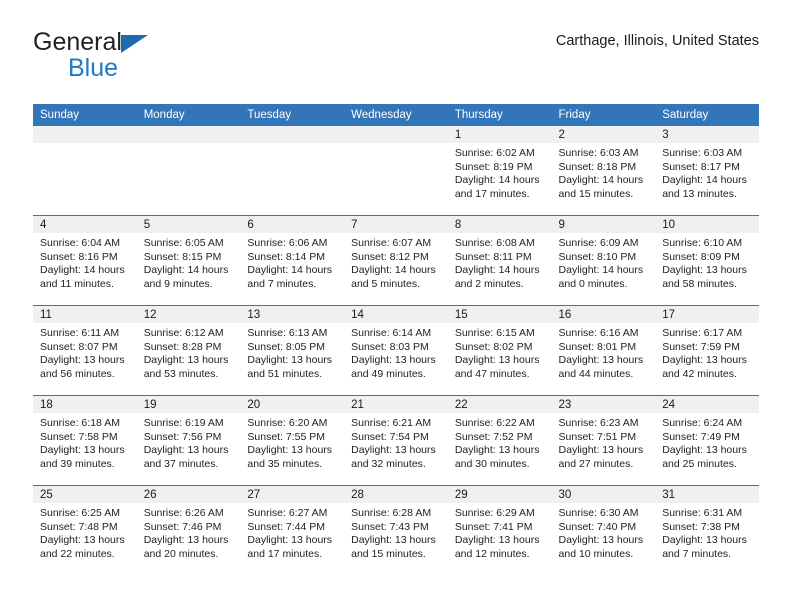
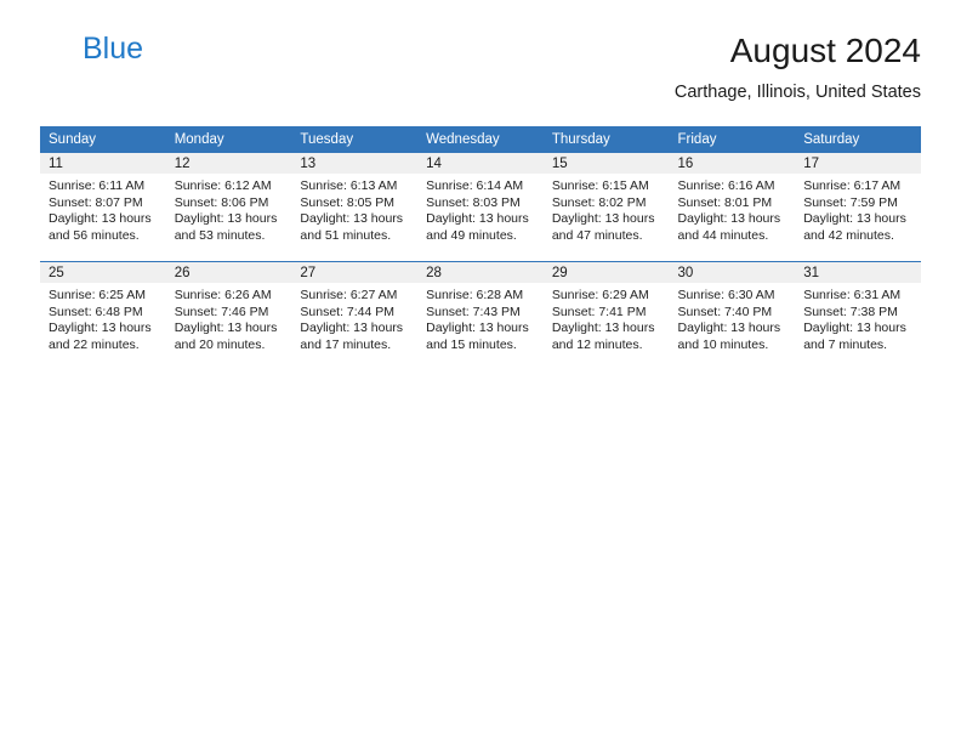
- General
  Blue
+ August 2024
  Carthage, Illinois, United States
  Sunday	Monday	Tuesday	Wednesday	Thursday	Friday	Saturday
- 				1Sunrise: 6:02 AMSunset: 8:19 PMDaylight: 14 hoursand 17 minutes.	2Sunrise: 6:03 AMSunset: 8:18 PMDaylight: 14 hoursand 15 minutes.	3Sunrise: 6:03 AMSunset: 8:17 PMDaylight: 14 hoursand 13 minutes.
- 4Sunrise: 6:04 AMSunset: 8:16 PMDaylight: 14 hoursand 11 minutes.	5Sunrise: 6:05 AMSunset: 8:15 PMDaylight: 14 hoursand 9 minutes.	6Sunrise: 6:06 AMSunset: 8:14 PMDaylight: 14 hoursand 7 minutes.	7Sunrise: 6:07 AMSunset: 8:12 PMDaylight: 14 hoursand 5 minutes.	8Sunrise: 6:08 AMSunset: 8:11 PMDaylight: 14 hoursand 2 minutes.	9Sunrise: 6:09 AMSunset: 8:10 PMDaylight: 14 hoursand 0 minutes.	10Sunrise: 6:10 AMSunset: 8:09 PMDaylight: 13 hoursand 58 minutes.
- 11Sunrise: 6:11 AMSunset: 8:07 PMDaylight: 13 hoursand 56 minutes.	12Sunrise: 6:12 AMSunset: 8:28 PMDaylight: 13 hoursand 53 minutes.	13Sunrise: 6:13 AMSunset: 8:05 PMDaylight: 13 hoursand 51 minutes.	14Sunrise: 6:14 AMSunset: 8:03 PMDaylight: 13 hoursand 49 minutes.	15Sunrise: 6:15 AMSunset: 8:02 PMDaylight: 13 hoursand 47 minutes.	16Sunrise: 6:16 AMSunset: 8:01 PMDaylight: 13 hoursand 44 minutes.	17Sunrise: 6:17 AMSunset: 7:59 PMDaylight: 13 hoursand 42 minutes.
+ 11Sunrise: 6:11 AMSunset: 8:07 PMDaylight: 13 hoursand 56 minutes.	12Sunrise: 6:12 AMSunset: 8:06 PMDaylight: 13 hoursand 53 minutes.	13Sunrise: 6:13 AMSunset: 8:05 PMDaylight: 13 hoursand 51 minutes.	14Sunrise: 6:14 AMSunset: 8:03 PMDaylight: 13 hoursand 49 minutes.	15Sunrise: 6:15 AMSunset: 8:02 PMDaylight: 13 hoursand 47 minutes.	16Sunrise: 6:16 AMSunset: 8:01 PMDaylight: 13 hoursand 44 minutes.	17Sunrise: 6:17 AMSunset: 7:59 PMDaylight: 13 hoursand 42 minutes.
- 18Sunrise: 6:18 AMSunset: 7:58 PMDaylight: 13 hoursand 39 minutes.	19Sunrise: 6:19 AMSunset: 7:56 PMDaylight: 13 hoursand 37 minutes.	20Sunrise: 6:20 AMSunset: 7:55 PMDaylight: 13 hoursand 35 minutes.	21Sunrise: 6:21 AMSunset: 7:54 PMDaylight: 13 hoursand 32 minutes.	22Sunrise: 6:22 AMSunset: 7:52 PMDaylight: 13 hoursand 30 minutes.	23Sunrise: 6:23 AMSunset: 7:51 PMDaylight: 13 hoursand 27 minutes.	24Sunrise: 6:24 AMSunset: 7:49 PMDaylight: 13 hoursand 25 minutes.
- 25Sunrise: 6:25 AMSunset: 7:48 PMDaylight: 13 hoursand 22 minutes.	26Sunrise: 6:26 AMSunset: 7:46 PMDaylight: 13 hoursand 20 minutes.	27Sunrise: 6:27 AMSunset: 7:44 PMDaylight: 13 hoursand 17 minutes.	28Sunrise: 6:28 AMSunset: 7:43 PMDaylight: 13 hoursand 15 minutes.	29Sunrise: 6:29 AMSunset: 7:41 PMDaylight: 13 hoursand 12 minutes.	30Sunrise: 6:30 AMSunset: 7:40 PMDaylight: 13 hoursand 10 minutes.	31Sunrise: 6:31 AMSunset: 7:38 PMDaylight: 13 hoursand 7 minutes.
+ 25Sunrise: 6:25 AMSunset: 6:48 PMDaylight: 13 hoursand 22 minutes.	26Sunrise: 6:26 AMSunset: 7:46 PMDaylight: 13 hoursand 20 minutes.	27Sunrise: 6:27 AMSunset: 7:44 PMDaylight: 13 hoursand 17 minutes.	28Sunrise: 6:28 AMSunset: 7:43 PMDaylight: 13 hoursand 15 minutes.	29Sunrise: 6:29 AMSunset: 7:41 PMDaylight: 13 hoursand 12 minutes.	30Sunrise: 6:30 AMSunset: 7:40 PMDaylight: 13 hoursand 10 minutes.	31Sunrise: 6:31 AMSunset: 7:38 PMDaylight: 13 hoursand 7 minutes.
